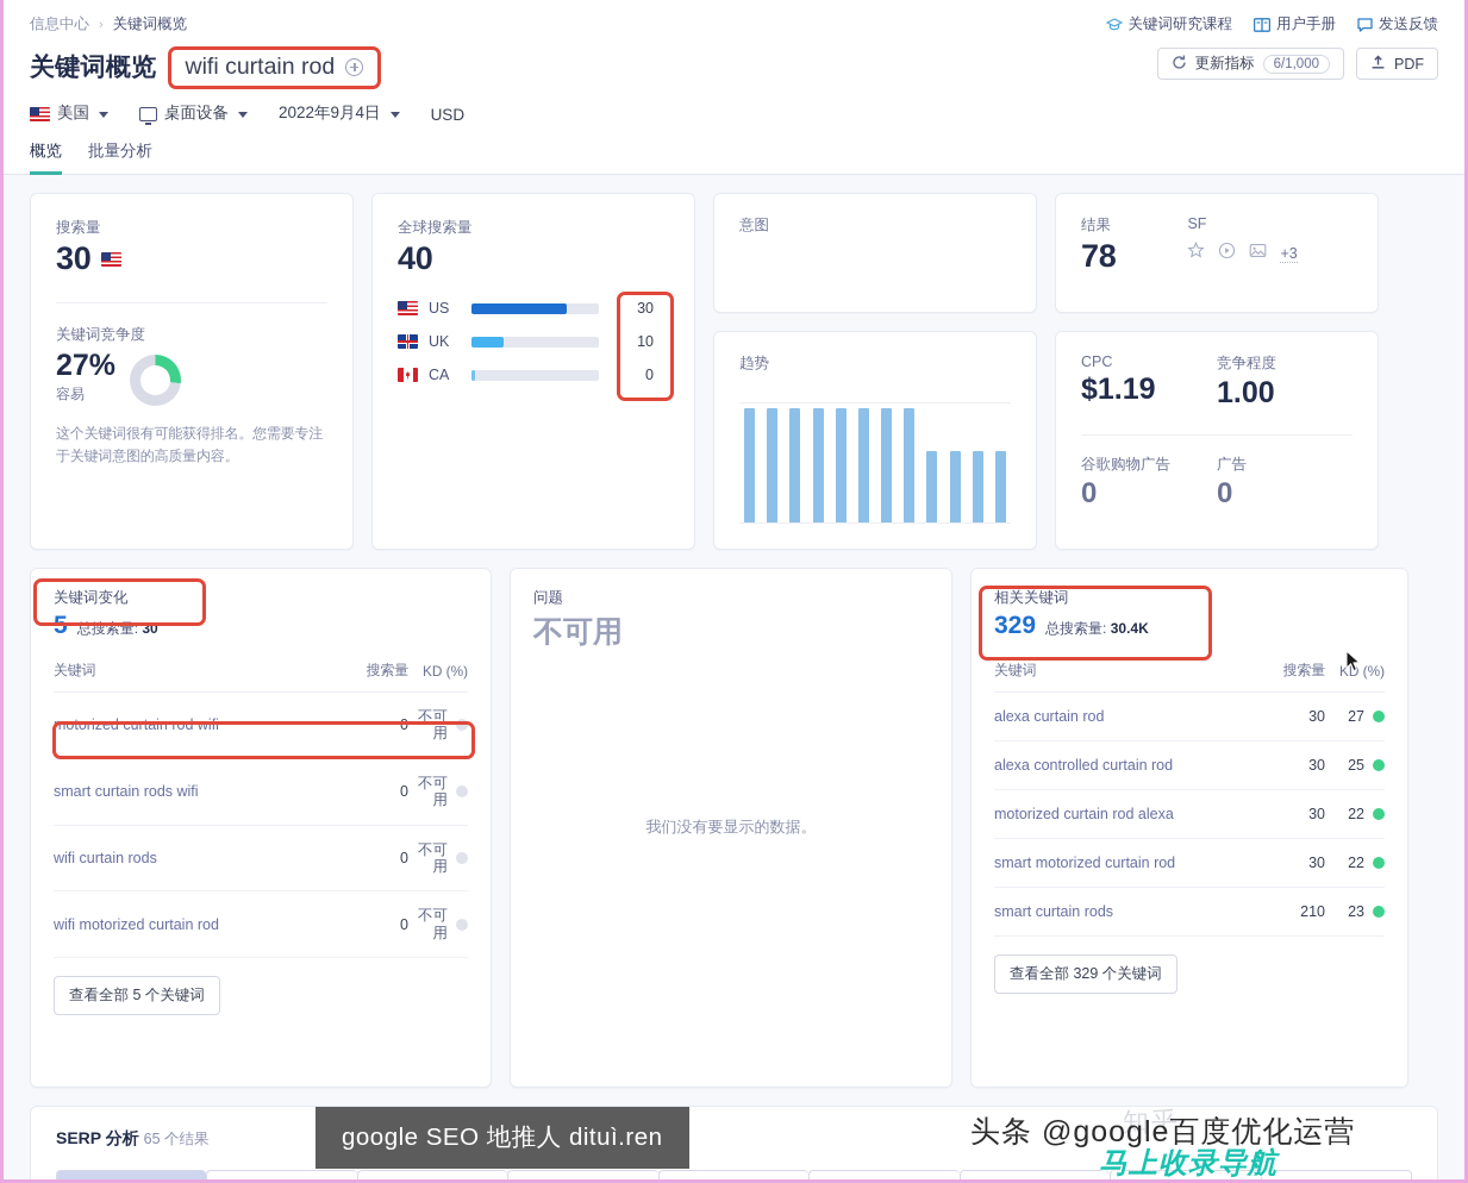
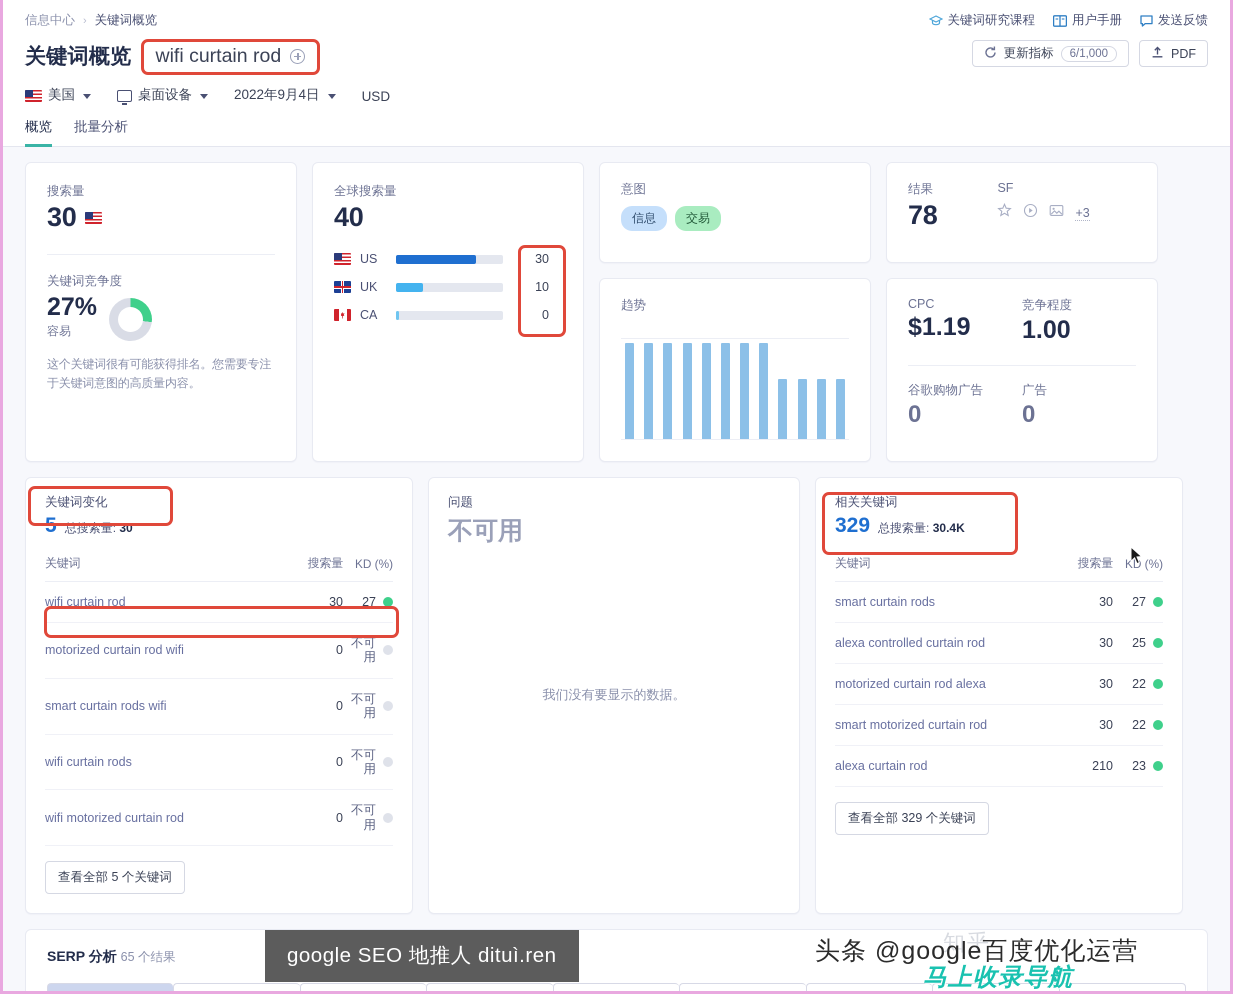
  信息中心
  ›
  关键词概览
  关键词概览
  wifi curtain rod
  美国
  桌面设备
  2022年9月4日
  USD
  关键词研究课程
  用户手册
  发送反馈
  更新指标
  6/1,000
  PDF
  概览
  批量分析
  搜索量
  30
  关键词竞争度
  27%
  容易
  这个关键词很有可能获得排名。您需要专注于关键词意图的高质量内容。
  全球搜索量
  40
  US
  30
  UK
  10
  CA
  0
  意图
+ 信息
+ 交易
  趋势
  结果
  78
  SF
  +3
  CPC
  $1.19
  竞争程度
  1.00
  谷歌购物广告
  0
  广告
  0
  关键词变化
  5
  总搜索量: 30
  关键词	搜索量	KD (%)
+ wifi curtain rod	30	27
  motorized curtain rod wifi	0	不可用
  smart curtain rods wifi	0	不可用
  wifi curtain rods	0	不可用
  wifi motorized curtain rod	0	不可用
  查看全部 5 个关键词
  问题
  不可用
  我们没有要显示的数据。
  相关关键词
  329
  总搜索量: 30.4K
  关键词	搜索量	K (%)
- alexa curtain rod	30	27
+ smart curtain rods	30	27
  alexa controlled curtain rod	30	25
  motorized curtain rod alexa	30	22
  smart motorized curtain rod	30	22
- smart curtain rods	210	23
+ alexa curtain rod	210	23
  查看全部 329 个关键词
  SERP 分析 65 个结果
  知乎
  头条 @google百度优化运营
  马上收录导航
  google SEO 地推人 dituì.ren
